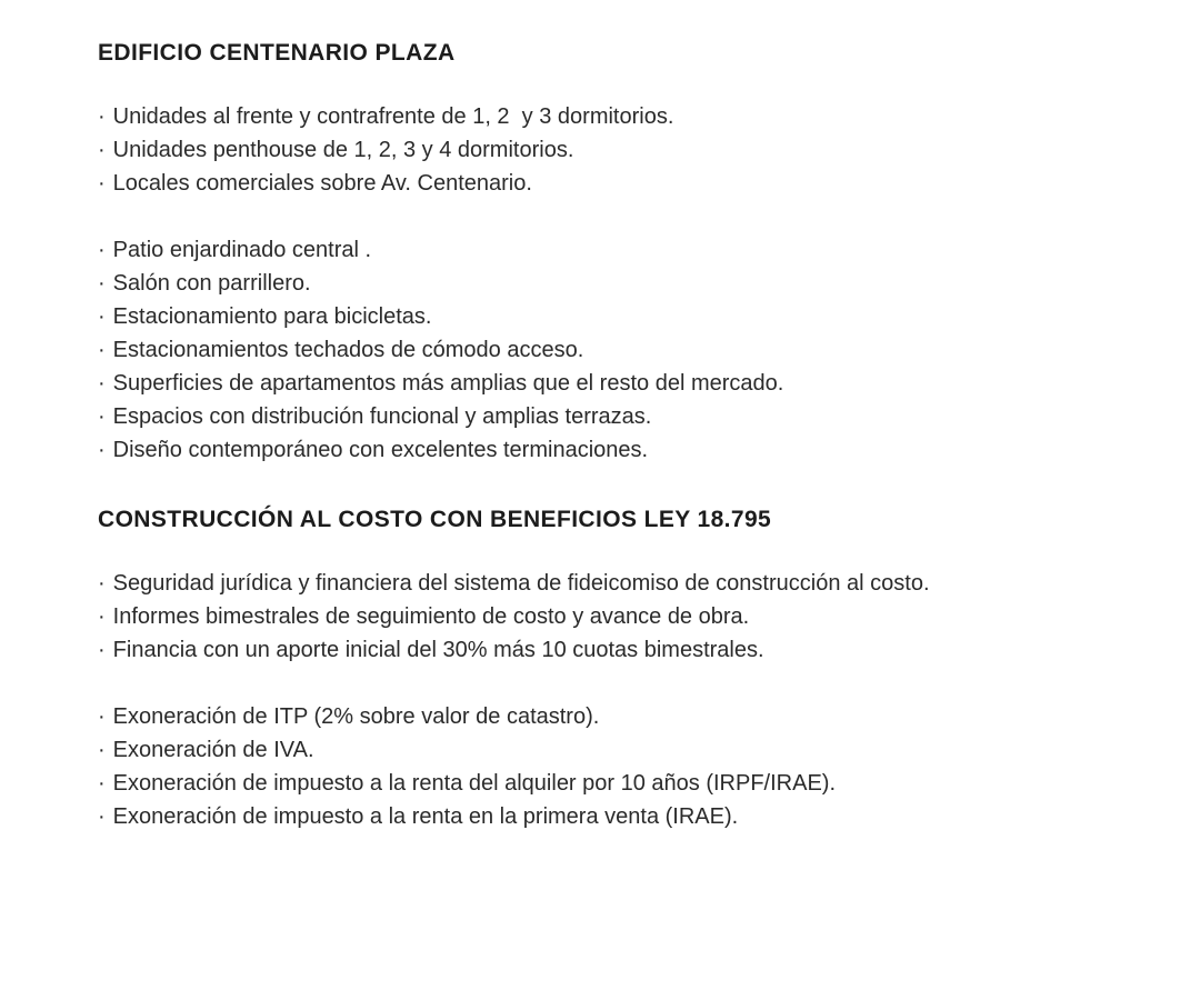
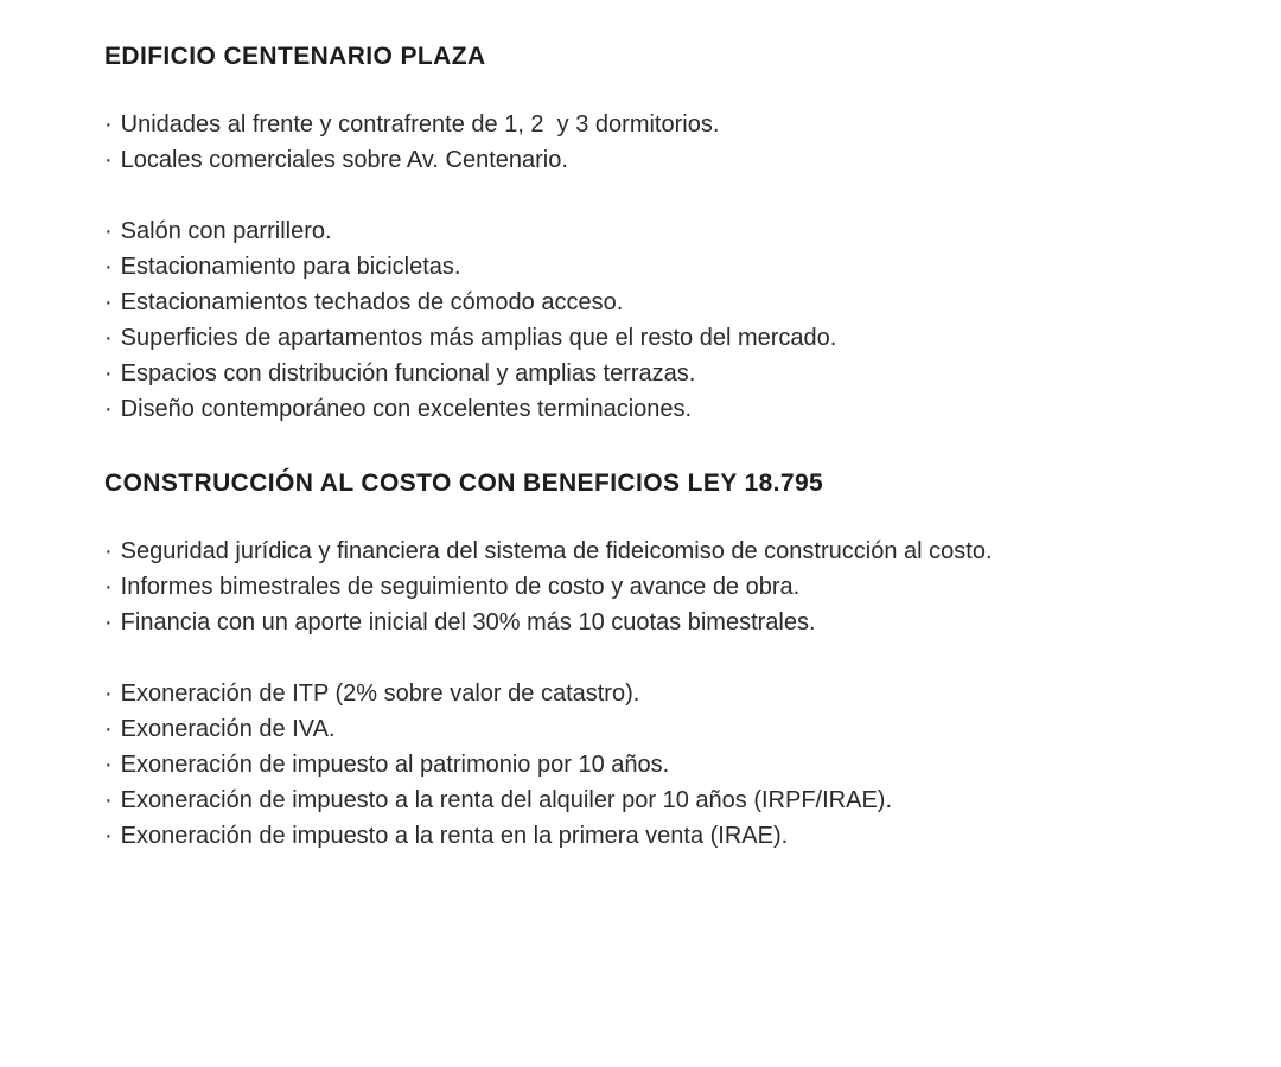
  EDIFICIO CENTENARIO PLAZA
  · Unidades al frente y contrafrente de 1, 2 y 3 dormitorios.
- · Unidades penthouse de 1, 2, 3 y 4 dormitorios.
  · Locales comerciales sobre Av. Centenario.
- · Patio enjardinado central .
  · Salón con parrillero.
  · Estacionamiento para bicicletas.
  · Estacionamientos techados de cómodo acceso.
  · Superficies de apartamentos más amplias que el resto del mercado.
  · Espacios con distribución funcional y amplias terrazas.
  · Diseño contemporáneo con excelentes terminaciones.
  CONSTRUCCIÓN AL COSTO CON BENEFICIOS LEY 18.795
  · Seguridad jurídica y financiera del sistema de fideicomiso de construcción al costo.
  · Informes bimestrales de seguimiento de costo y avance de obra.
  · Financia con un aporte inicial del 30% más 10 cuotas bimestrales.
  · Exoneración de ITP (2% sobre valor de catastro).
  · Exoneración de IVA.
+ · Exoneración de impuesto al patrimonio por 10 años.
  · Exoneración de impuesto a la renta del alquiler por 10 años (IRPF/IRAE).
  · Exoneración de impuesto a la renta en la primera venta (IRAE).
